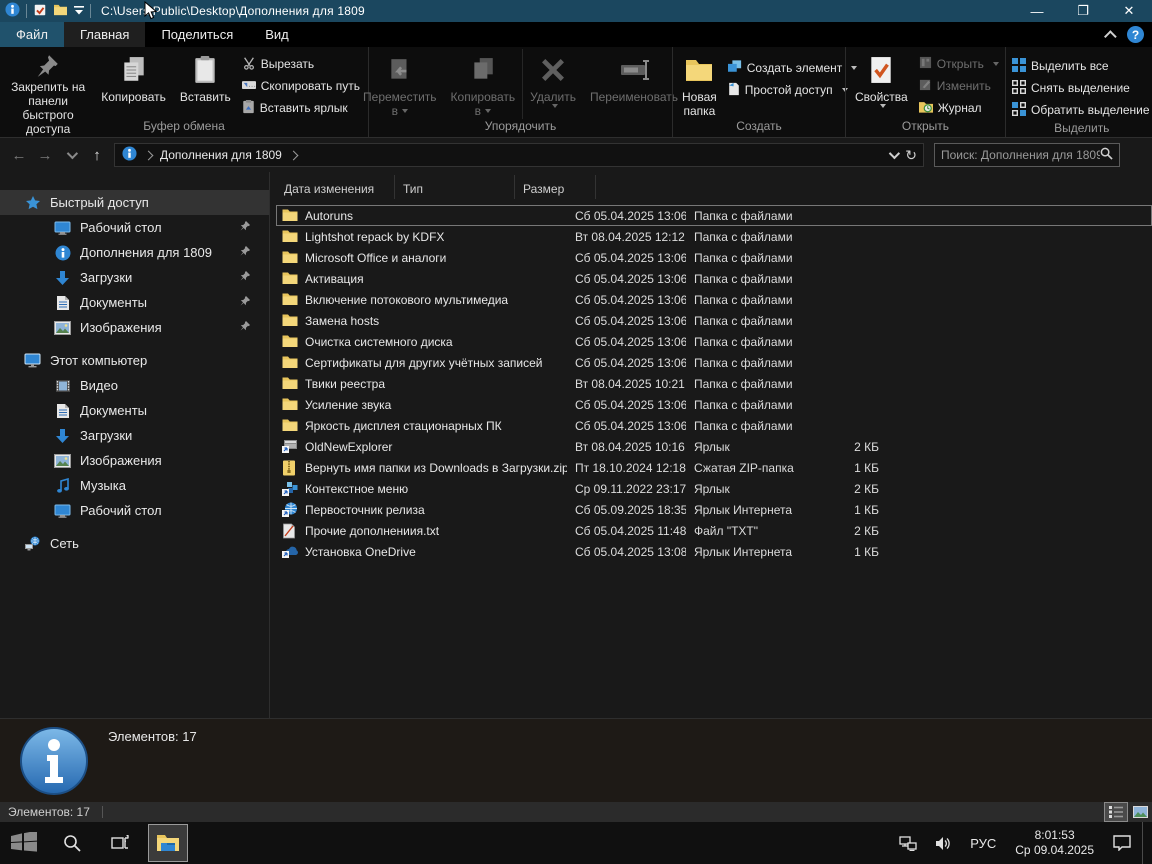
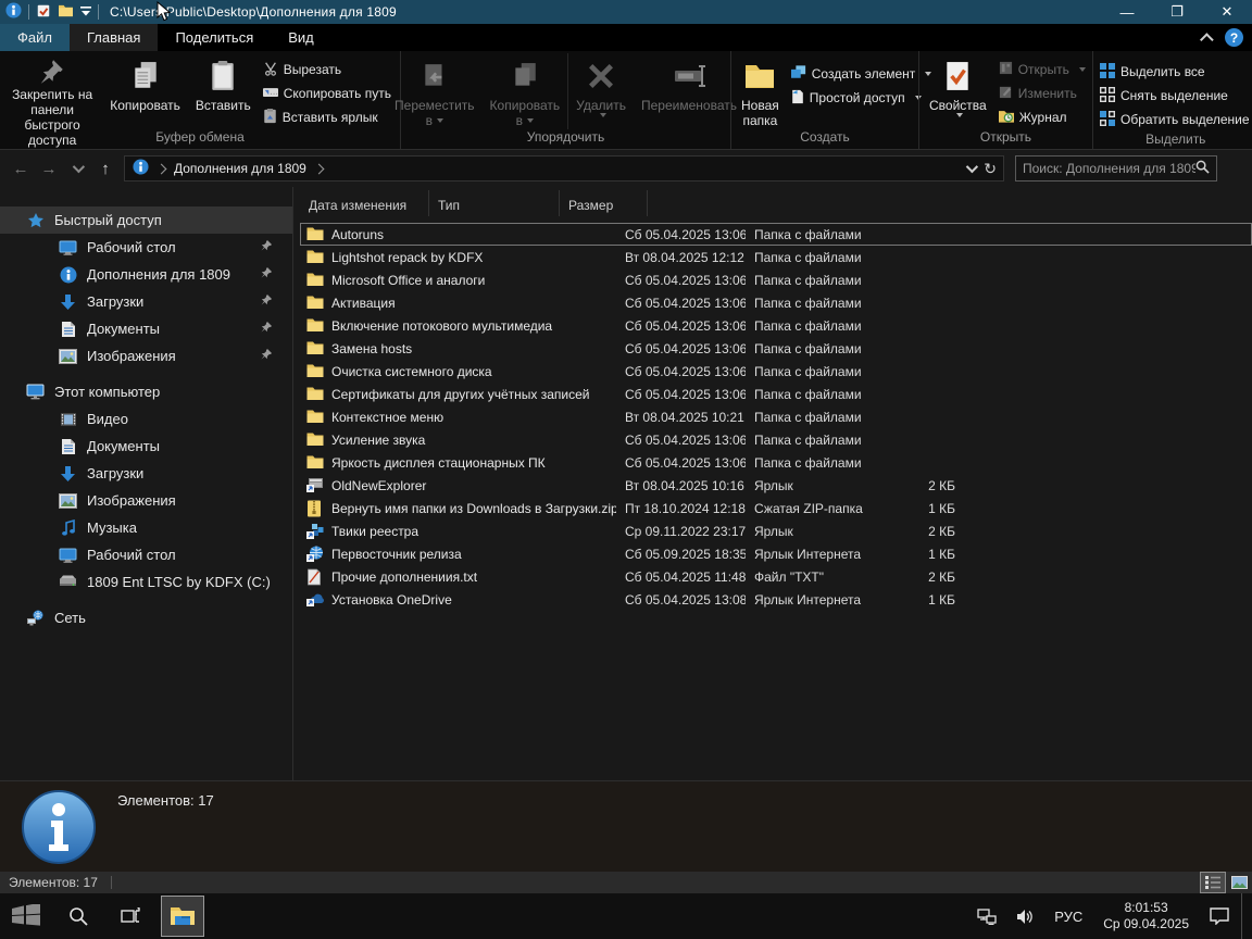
  C:\UserPublic\Desktop\Дополнения для 1809
  —
  ❐
  ✕
  Файл
  Главная
  Поделиться
  Вид
  ?
  Закрепить на панели
  быстрого доступа
  Копировать
  Вставить
  Вырезать
  Скопировать путь
  Вставить ярлык
  Буфер обмена
  Переместить
  в
  Копировать
  в
  Удалить
  Переименовать
  Упорядочить
  Новая
  папка
  Создать элемент
  Простой доступ
  Создать
  Свойства
  Открыть
  Изменить
  Журнал
  Открыть
  Выделить все
  Снять выделение
  Обратить выделение
  Выделить
  ←
  →
  ↑
  Дополнения для 1809
  ↻
  Поиск: Дополнения для 1809
  Быстрый доступ
  Рабочий стол
  Дополнения для 1809
  Загрузки
  Документы
  Изображения
  Этот компьютер
  Видео
  Документы
  Загрузки
  Изображения
  Музыка
  Рабочий стол
+ 1809 Ent LTSC by KDFX (C:)
  Сеть
  Дата изменения
  Тип
  Размер
  Autoruns
  Сб 05.04.2025 13:06
  Папка с файлами
  Lightshot repack by KDFX
  Вт 08.04.2025 12:12
  Папка с файлами
  Microsoft Office и аналоги
  Сб 05.04.2025 13:06
  Папка с файлами
  Активация
  Сб 05.04.2025 13:06
  Папка с файлами
  Включение потокового мультимедиа
  Сб 05.04.2025 13:06
  Папка с файлами
  Замена hosts
  Сб 05.04.2025 13:06
  Папка с файлами
  Очистка системного диска
  Сб 05.04.2025 13:06
  Папка с файлами
  Сертификаты для других учётных записей
  Сб 05.04.2025 13:06
  Папка с файлами
- Твики реестра
+ Контекстное меню
  Вт 08.04.2025 10:21
  Папка с файлами
  Усиление звука
  Сб 05.04.2025 13:06
  Папка с файлами
  Яркость дисплея стационарных ПК
  Сб 05.04.2025 13:06
  Папка с файлами
  OldNewExplorer
  Вт 08.04.2025 10:16
  Ярлык
  2 КБ
  Вернуть имя папки из Downloads в Загрузки.zip
  Пт 18.10.2024 12:18
  Сжатая ZIP-папка
  1 КБ
- Контекстное меню
+ Твики реестра
  Ср 09.11.2022 23:17
  Ярлык
  2 КБ
  Первосточник релиза
  Сб 05.09.2025 18:35
  Ярлык Интернета
  1 КБ
  Прочие дополнениия.txt
  Сб 05.04.2025 11:48
  Файл "TXT"
  2 КБ
  Установка OneDrive
  Сб 05.04.2025 13:08
  Ярлык Интернета
  1 КБ
  Элементов: 17
  Элементов: 17
  РУС
  8:01:53
  Ср 09.04.2025
